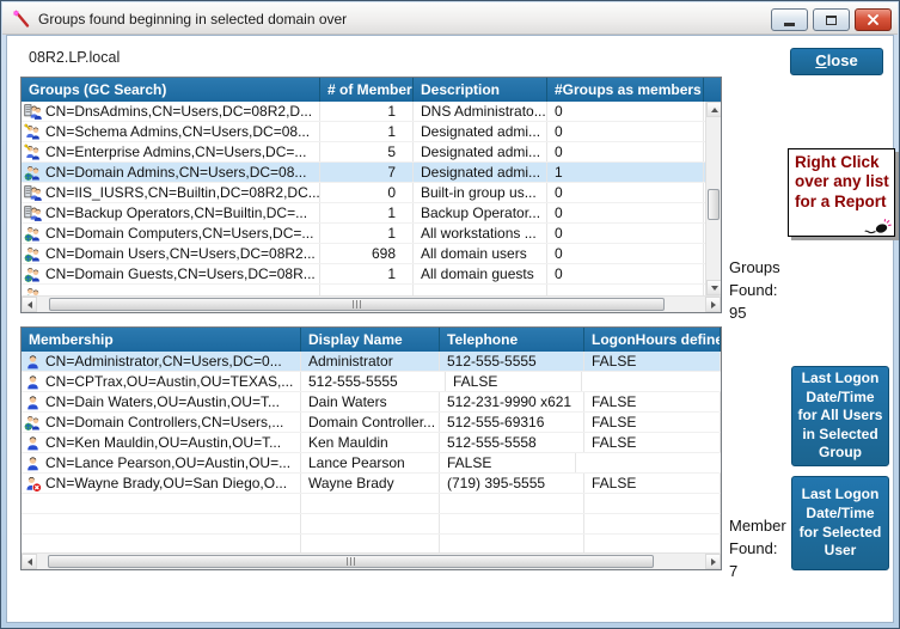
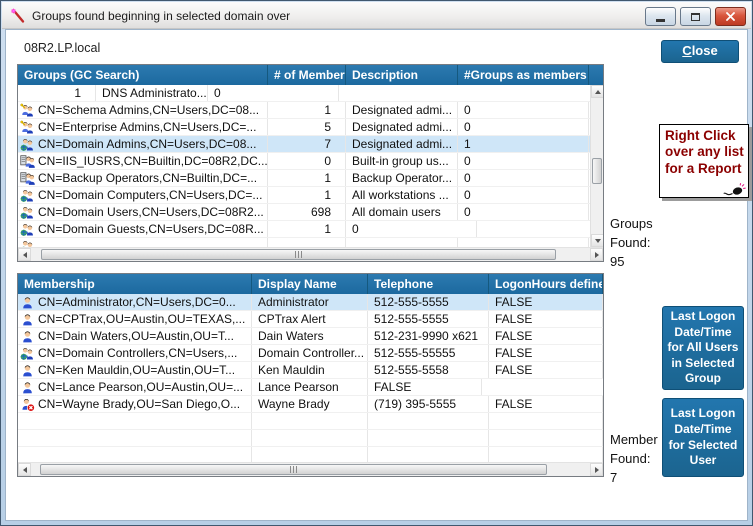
  Groups found beginning in selected domain over
  08R2.LP.local
  Close
  Groups (GC Search)
  # of Member
  Description
  #Groups as members
- CN=DnsAdmins,CN=Users,DC=08R2,D...
  1
  DNS Administrato...
  0
  CN=Schema Admins,CN=Users,DC=08...
  1
  Designated admi...
  0
  CN=Enterprise Admins,CN=Users,DC=...
  5
  Designated admi...
  0
  CN=Domain Admins,CN=Users,DC=08...
  7
  Designated admi...
  1
  CN=IIS_IUSRS,CN=Builtin,DC=08R2,DC...
  0
  Built-in group us...
  0
  CN=Backup Operators,CN=Builtin,DC=...
  1
  Backup Operator...
  0
  CN=Domain Computers,CN=Users,DC=...
  1
  All workstations ...
  0
  CN=Domain Users,CN=Users,DC=08R2...
  698
  All domain users
  0
  CN=Domain Guests,CN=Users,DC=08R...
  1
- All domain guests
  0
  Right Click over any list for a Report
  Groups
  Found:
  95
  Membership
  Display Name
  Telephone
  LogonHours define
  CN=Administrator,CN=Users,DC=0...
  Administrator
  512-555-5555
  FALSE
  CN=CPTrax,OU=Austin,OU=TEXAS,...
+ CPTrax Alert
  512-555-5555
  FALSE
  CN=Dain Waters,OU=Austin,OU=T...
  Dain Waters
  512-231-9990 x621
  FALSE
  CN=Domain Controllers,CN=Users,...
  Domain Controller...
- 512-555-69316
+ 512-555-55555
  FALSE
  CN=Ken Mauldin,OU=Austin,OU=T...
  Ken Mauldin
  512-555-5558
  FALSE
  CN=Lance Pearson,OU=Austin,OU=...
  Lance Pearson
  FALSE
  CN=Wayne Brady,OU=San Diego,O...
  Wayne Brady
  (719) 395-5555
  FALSE
  Member
  Found:
  7
  Last Logon Date/Time for All Users in Selected Group
  Last Logon Date/Time for Selected User
